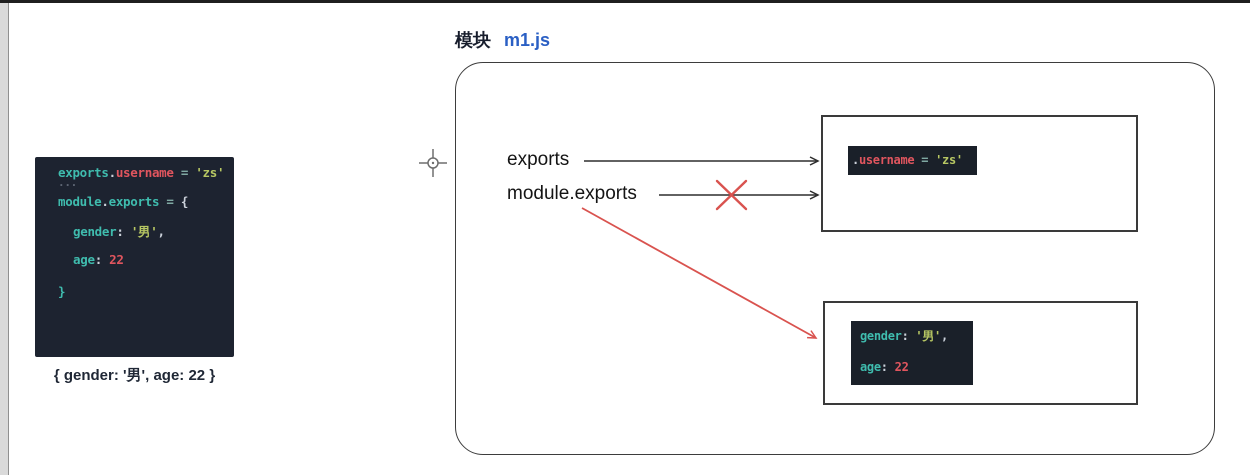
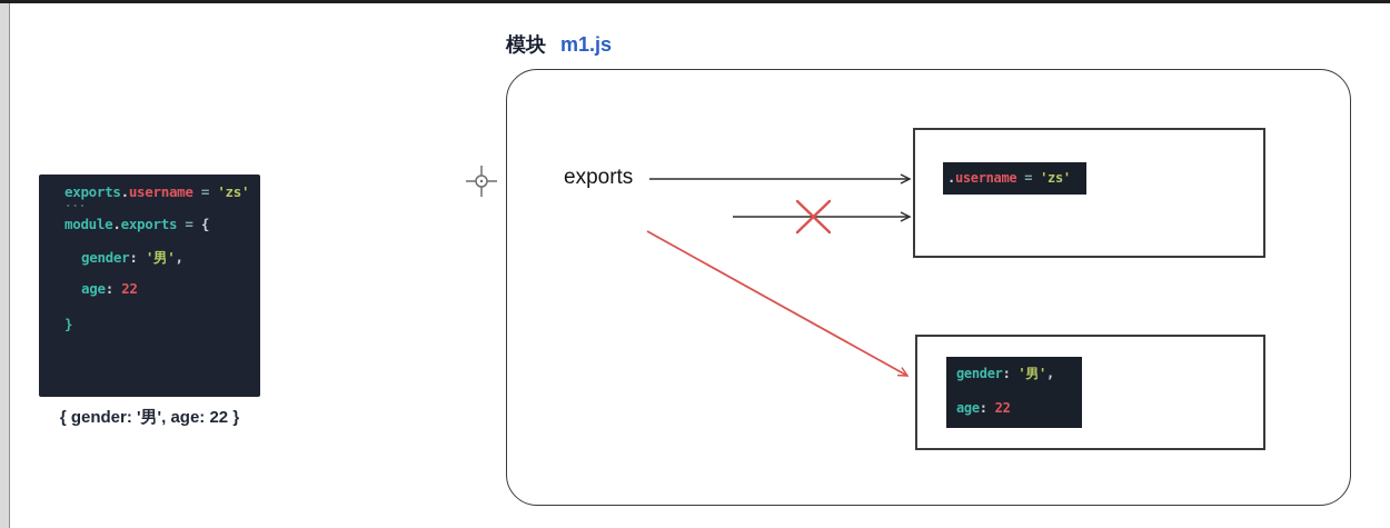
  exports.username = 'zs'
  ...
  module.exports = {
  gender: '男',
  age: 22
  }
  { gender: '男', age: 22 }
  模块
  m1.js
  .username = 'zs'
  gender: '男',
  age: 22
  exports
- module.exports
